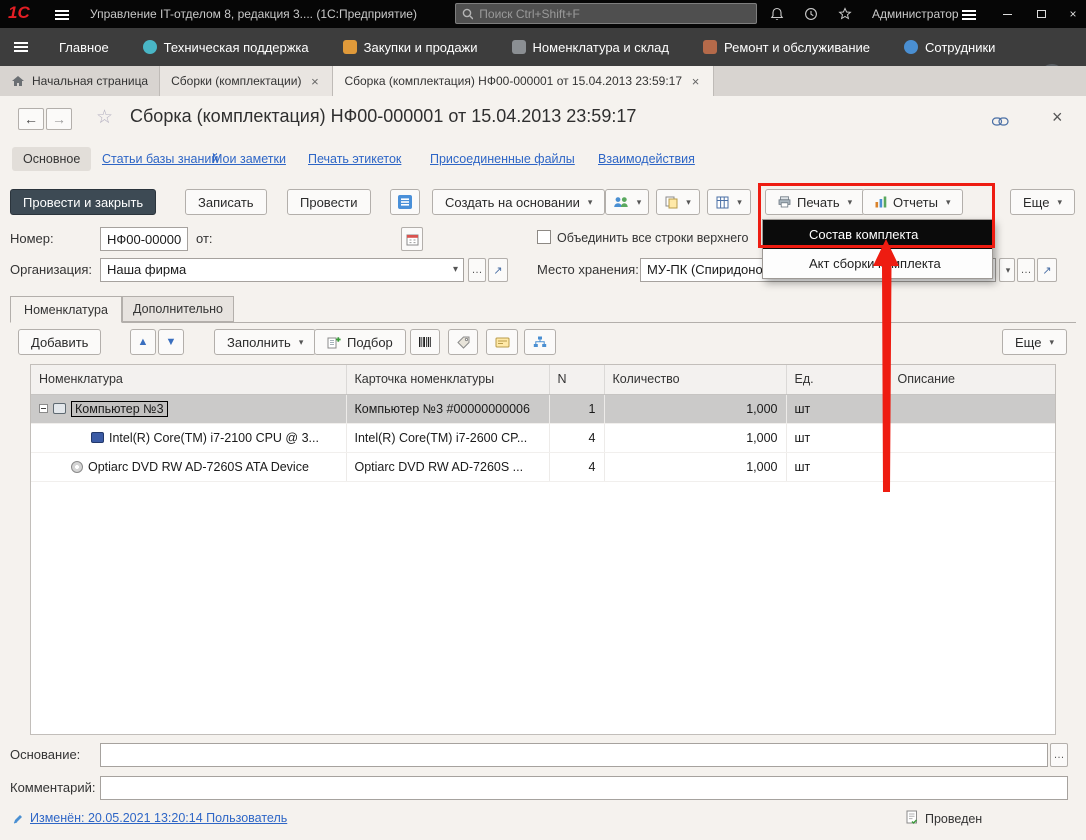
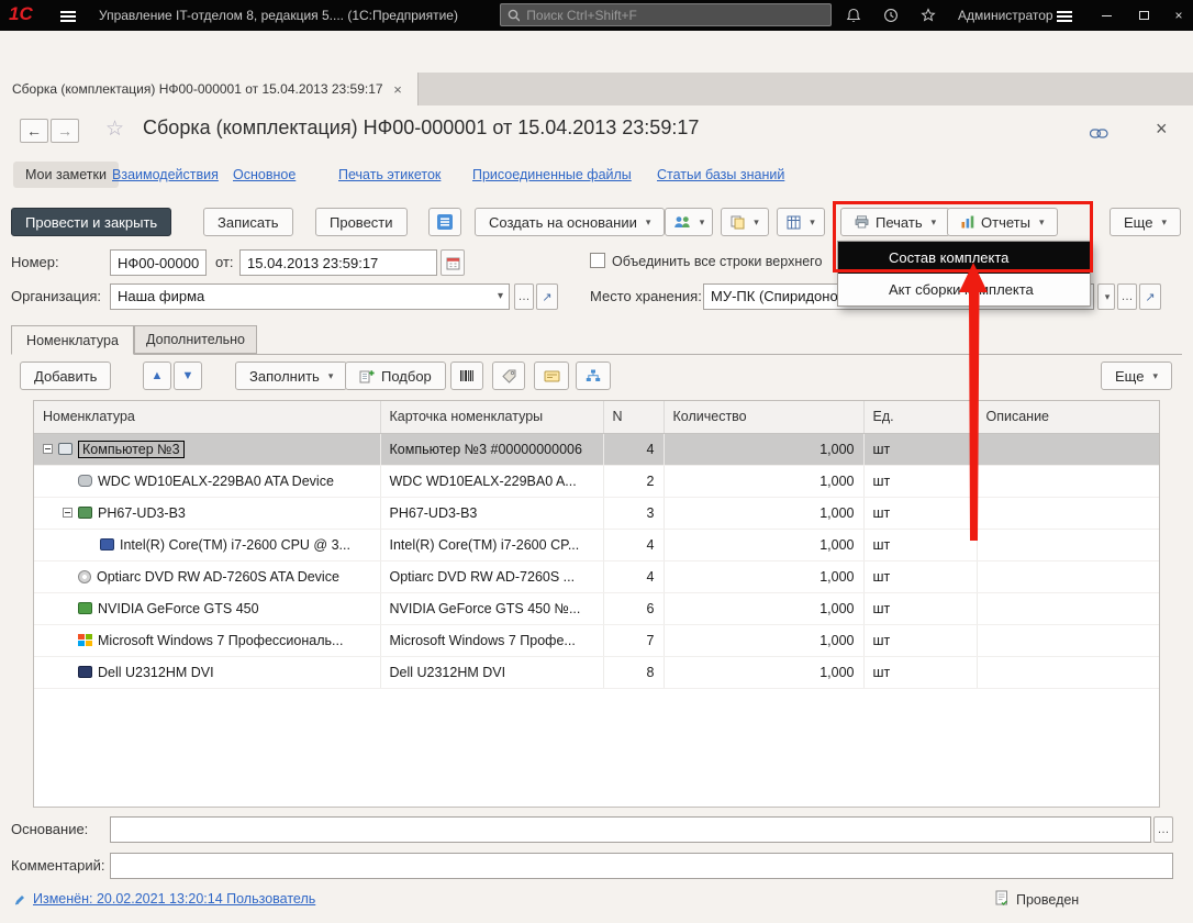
  1С
- Управление IT-отделом 8, редакция 3.... (1С:Предприятие)
+ Управление IT-отделом 8, редакция 5.... (1С:Предприятие)
  Поиск Ctrl+Shift+F
  Администратор
  ×
- Главное
- Техническая поддержка
- Закупки и продажи
- Номенклатура и склад
- Ремонт и обслуживание
- Сотрудники
- Начальная страница
- Сборки (комплектации)
  Сборка (комплектация) НФ00-000001 от 15.04.2013 23:59:17
  ←
  →
  ☆
  Сборка (комплектация) НФ00-000001 от 15.04.2013 23:59:17
  ×
- Основное
+ Мои заметки
- Статьи базы знаний
+ Взаимодействия
- Мои заметки
+ Основное
  Печать этикеток
  Присоединенные файлы
- Взаимодействия
+ Статьи базы знаний
  Провести и закрыть
  Записать
  Провести
  Создать на основании
  Печать
  Отчеты
  Еще
  Номер:
  НФ00-00000
  от:
+ 15.04.2013 23:59:17
  Объединить все строки верхнего
  Организация:
  Наша фирма
  …
  ↗
  Место хранения:
  МУ-ПК (Спиридоно
  …
  ↗
  Номенклатура
  Дополнительно
  Добавить
  ▲
  ▼
  Заполнить
  Подбор
  Еще
  Номенклатура	Карточка номенклатуры	N	Количество	Ед.	Описание
- Компьютер №3	Компьютер №3 #00000000006	1	1,000	шт
+ Компьютер №3	Компьютер №3 #00000000006	4	1,000	шт
+ WDC WD10EALX-229BA0 ATA Device	WDC WD10EALX-229BA0 A...	2	1,000	шт
+ PH67-UD3-B3	PH67-UD3-B3	3	1,000	шт
- Intel(R) Core(TM) i7-2100 CPU @ 3...	Intel(R) Core(TM) i7-2600 CP...	4	1,000	шт
+ Intel(R) Core(TM) i7-2600 CPU @ 3...	Intel(R) Core(TM) i7-2600 CP...	4	1,000	шт
  Optiarc DVD RW AD-7260S ATA Device	Optiarc DVD RW AD-7260S ...	4	1,000	шт
+ NVIDIA GeForce GTS 450	NVIDIA GeForce GTS 450 №...	6	1,000	шт
+ Microsoft Windows 7 Профессиональ...	Microsoft Windows 7 Профе...	7	1,000	шт
+ Dell U2312HM DVI	Dell U2312HM DVI	8	1,000	шт
  Основание:
  …
  Комментарий:
- Изменён: 20.05.2021 13:20:14 Пользователь
+ Изменён: 20.02.2021 13:20:14 Пользователь
  Проведен
  Состав комплекта
  Акт сборкиплекта
